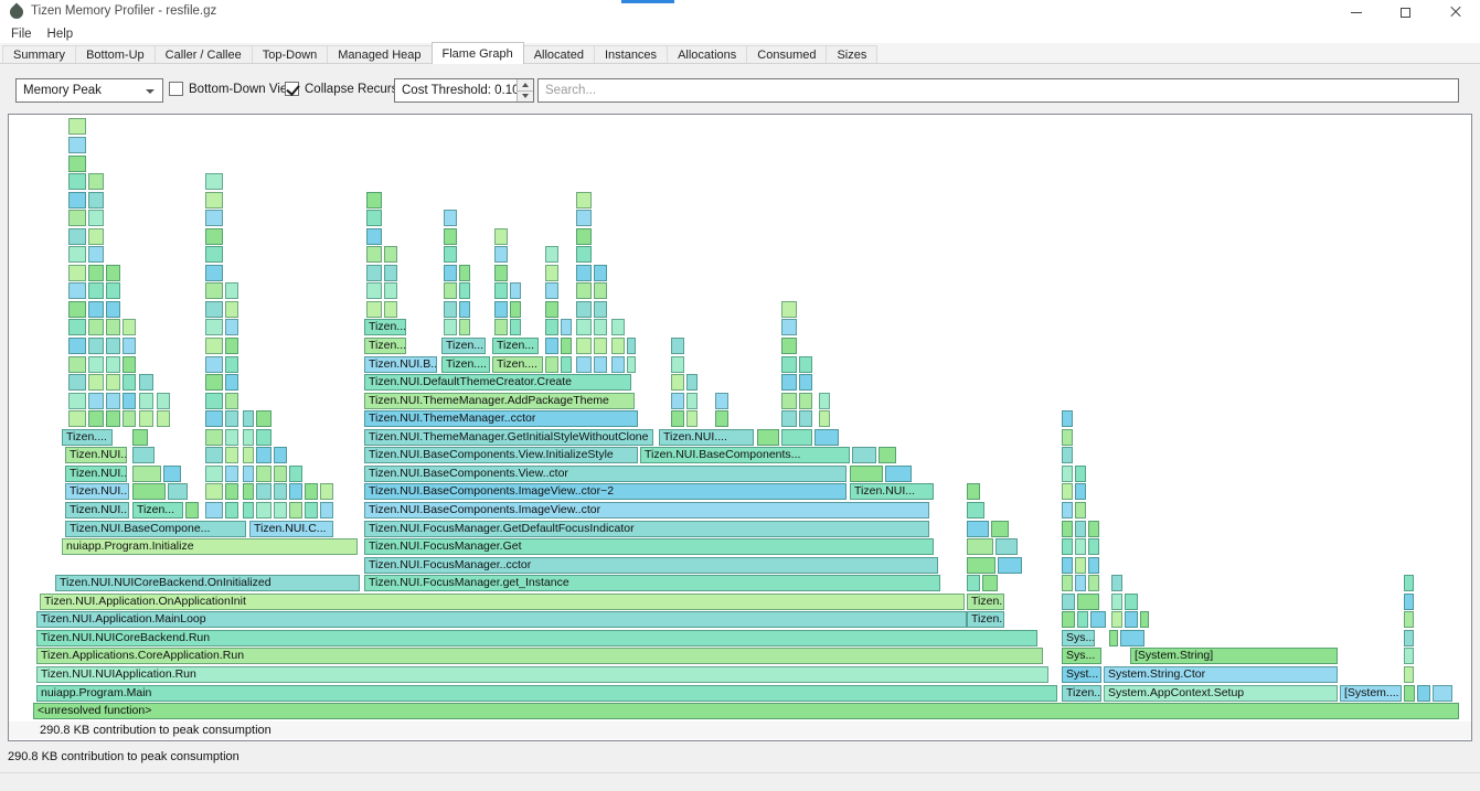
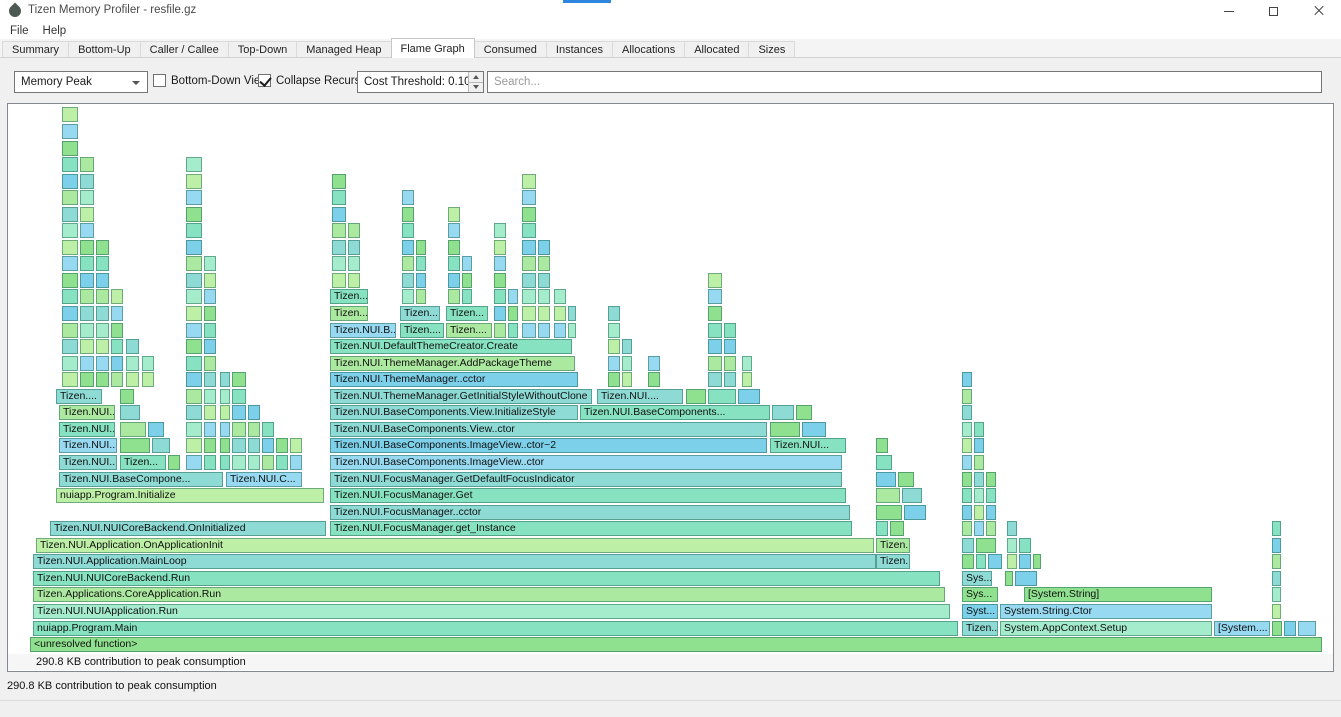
  Tizen Memory Profiler - resfile.gz
  File
  Help
  Summary
  Bottom-Up
  Caller / Callee
  Top-Down
  Managed Heap
  Flame Graph
- Allocated
+ Consumed
  Instances
  Allocations
- Consumed
+ Allocated
  Sizes
  Memory Peak
  Bottom-Down Vi
  Collapse Recur
  Cost Threshold: 0.10
  Search...
  290.8 KB contribution to peak consumption
  <unresolved function>
  nuiapp.Program.Main
  Tizen..
  System.AppContext.Setup
  [System....
  Tizen.NUI.NUIApplication.Run
  Syst...
  System.String.Ctor
  Tizen.Applications.CoreApplication.Run
  Sys...
  [System.String]
  Tizen.NUI.NUICoreBackend.Run
  Sys...
  Tizen.NUI.Application.MainLoop
  Tizen..
  Tizen.NUI.Application.OnApplicationInit
  Tizen..
  Tizen.NUI.NUICoreBackend.OnInitialized
  Tizen.NUI.FocusManager.get_Instance
  Tizen.NUI.FocusManager..cctor
  nuiapp.Program.Initialize
  Tizen.NUI.FocusManager.Get
  Tizen.NUI.BaseCompone...
  Tizen.NUI.C...
  Tizen.NUI.FocusManager.GetDefaultFocusIndicator
  Tizen.NUI...
  Tizen...
  Tizen.NUI.BaseComponents.ImageView..ctor
  Tizen.NUI...
  Tizen.NUI.BaseComponents.ImageView..ctor~2
  Tizen.NUI...
  Tizen.NUI..
  Tizen.NUI.BaseComponents.View..ctor
  Tizen.NUI..
  Tizen.NUI.BaseComponents.View.InitializeStyle
  Tizen.NUI.BaseComponents...
  Tizen....
  Tizen.NUI.ThemeManager.GetInitialStyleWithoutClone
  Tizen.NUI....
  Tizen.NUI.ThemeManager..cctor
  Tizen.NUI.ThemeManager.AddPackageTheme
  Tizen.NUI.DefaultThemeCreator.Create
  Tizen.NUI.B..
  Tizen....
  Tizen....
  Tizen...
  Tizen...
  Tizen...
  Tizen...
  290.8 KB contribution to peak consumption
